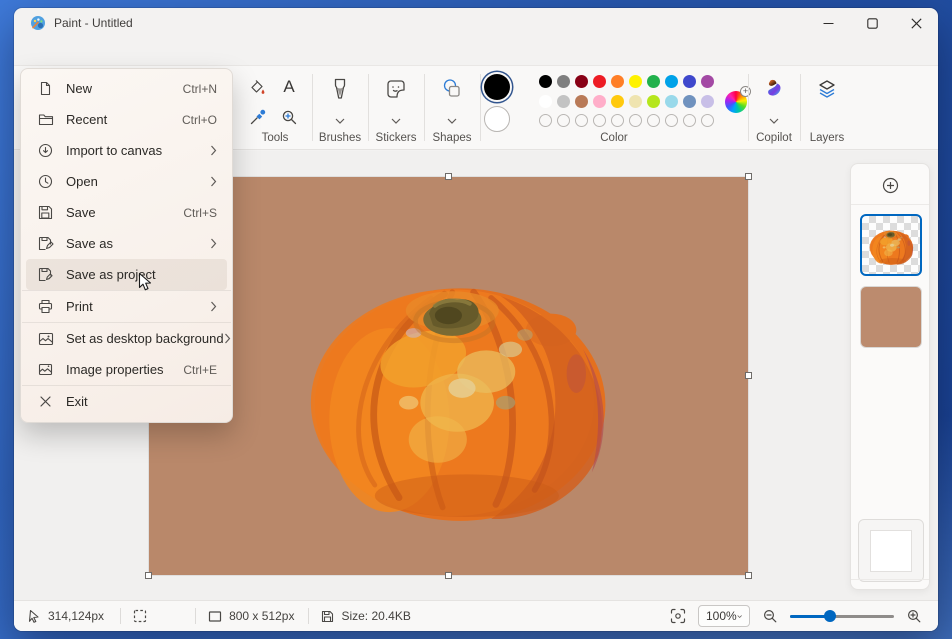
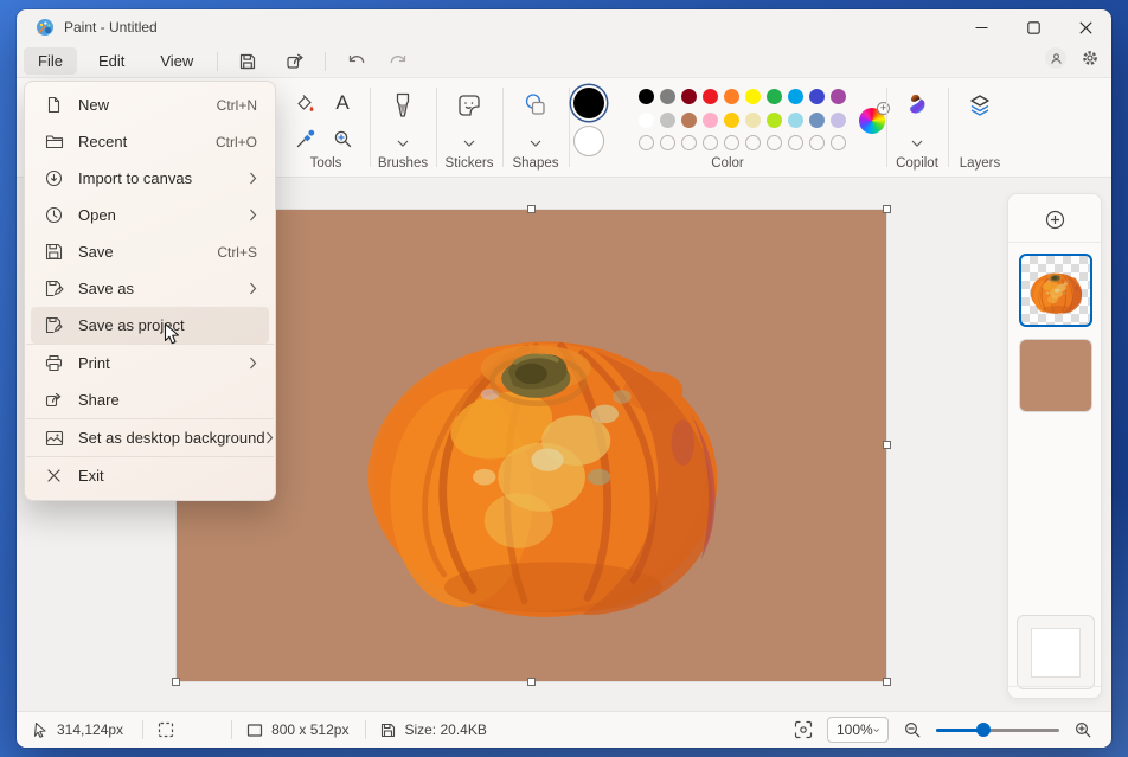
  Paint - Untitled
+ File
+ Edit
+ View
  A
  Tools
  Brushes
  Stickers
  Shapes
  +
  Color
  Copilot
  Layers
  314,124px
  800 x 512px
  Size: 20.4KB
  100%
  New
  Ctrl+N
  Recent
  Ctrl+O
  Import to canvas
  Open
  Save
  Ctrl+S
  Save as
  Save as project
  Print
+ Share
  Set as desktop background
- Image properties
- Ctrl+E
  Exit
